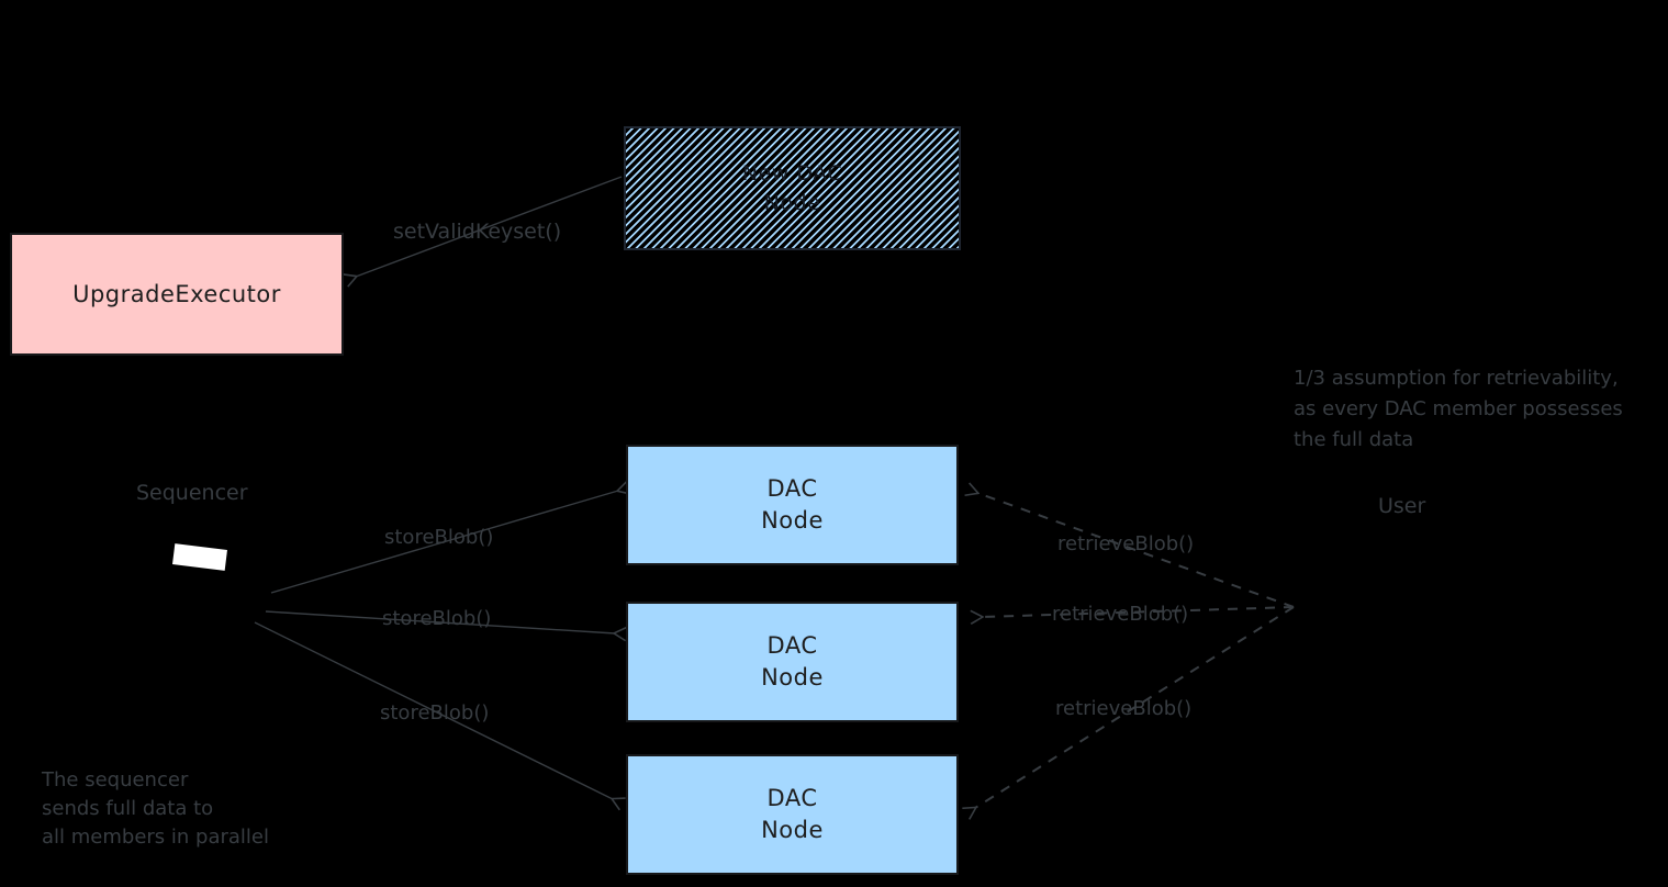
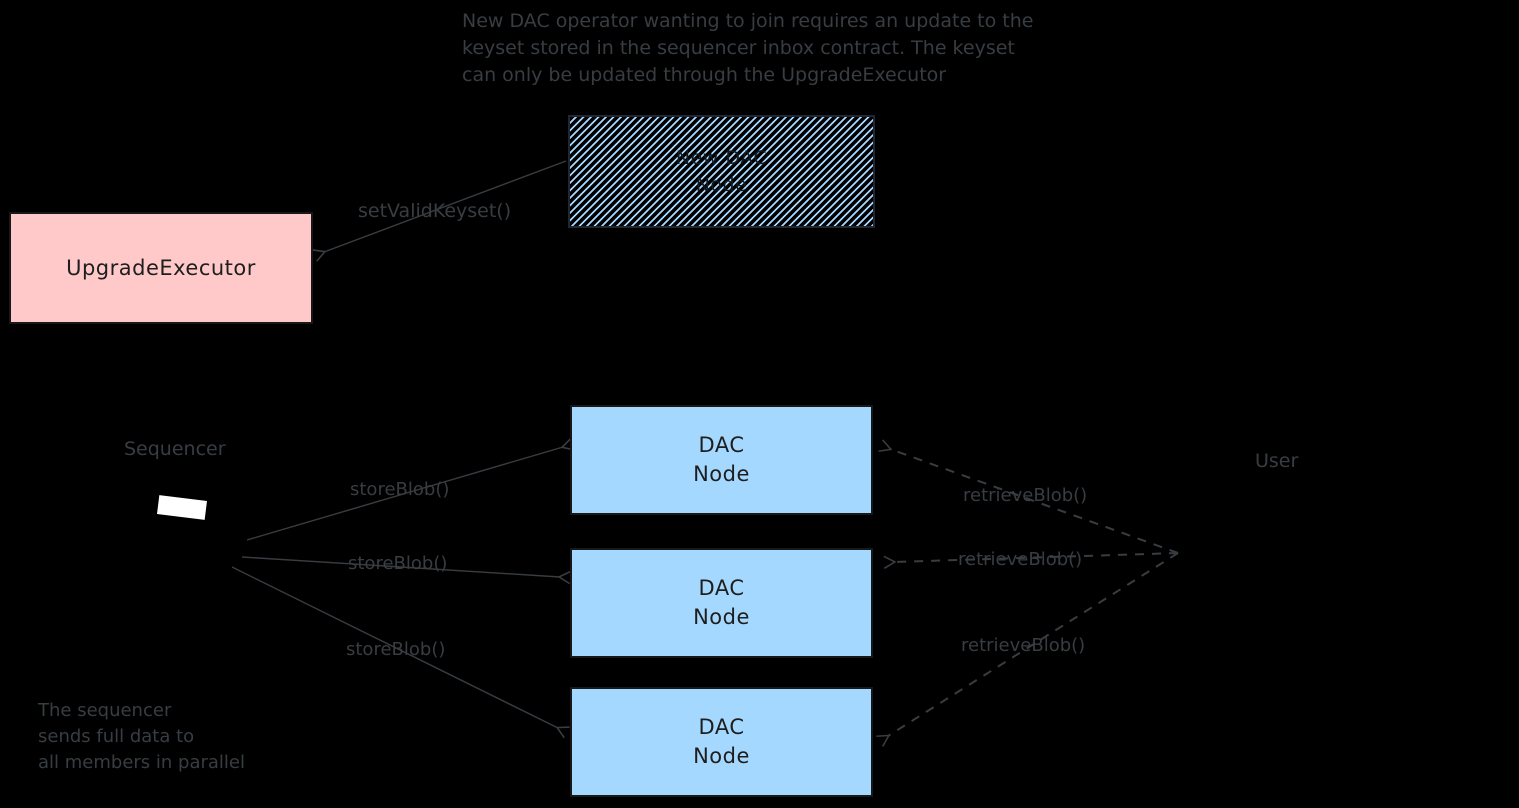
+ New DAC operator wanting to join requires an update to the
+ keyset stored in the sequencer inbox contract. The keyset
+ can only be updated through the UpgradeExecutor
  New DAC
  Node
  UpgradeExecutor
  setValidKeyset()
  Sequencer
  storeBlob()
  storeBlob()
  storeBlob()
  DAC
  Node
  DAC
  Node
  DAC
  Node
  retrieveBlob()
  retrieveBlob()
  retrieveBlob()
- 1/3 assumption for retrievability,
- as every DAC member possesses
- the full data
  User
  The sequencer
  sends full data to
  all members in parallel
